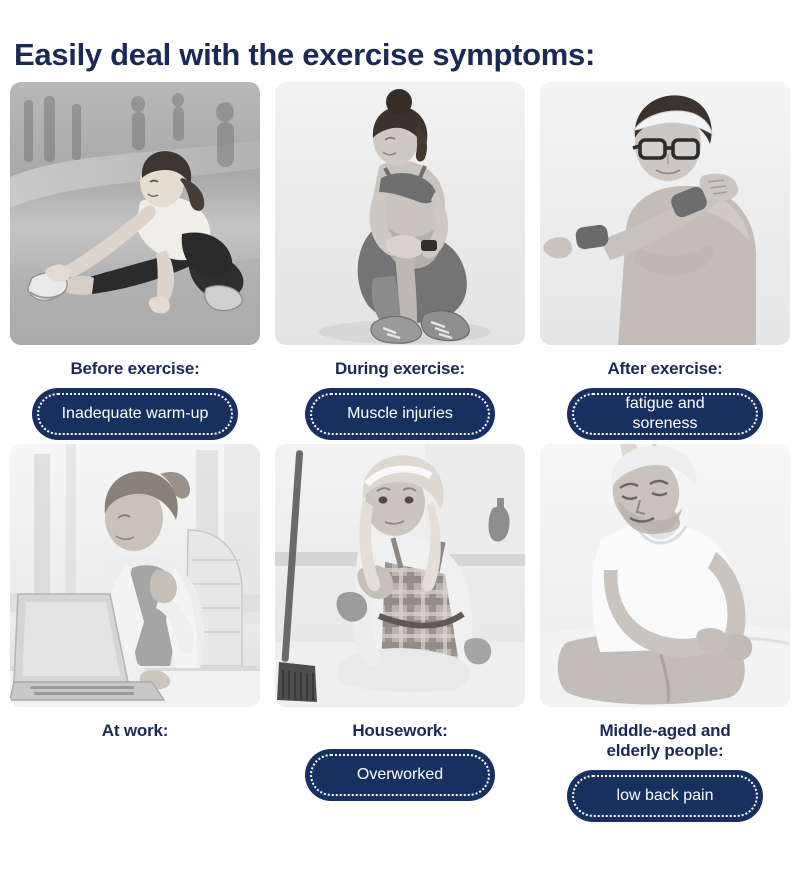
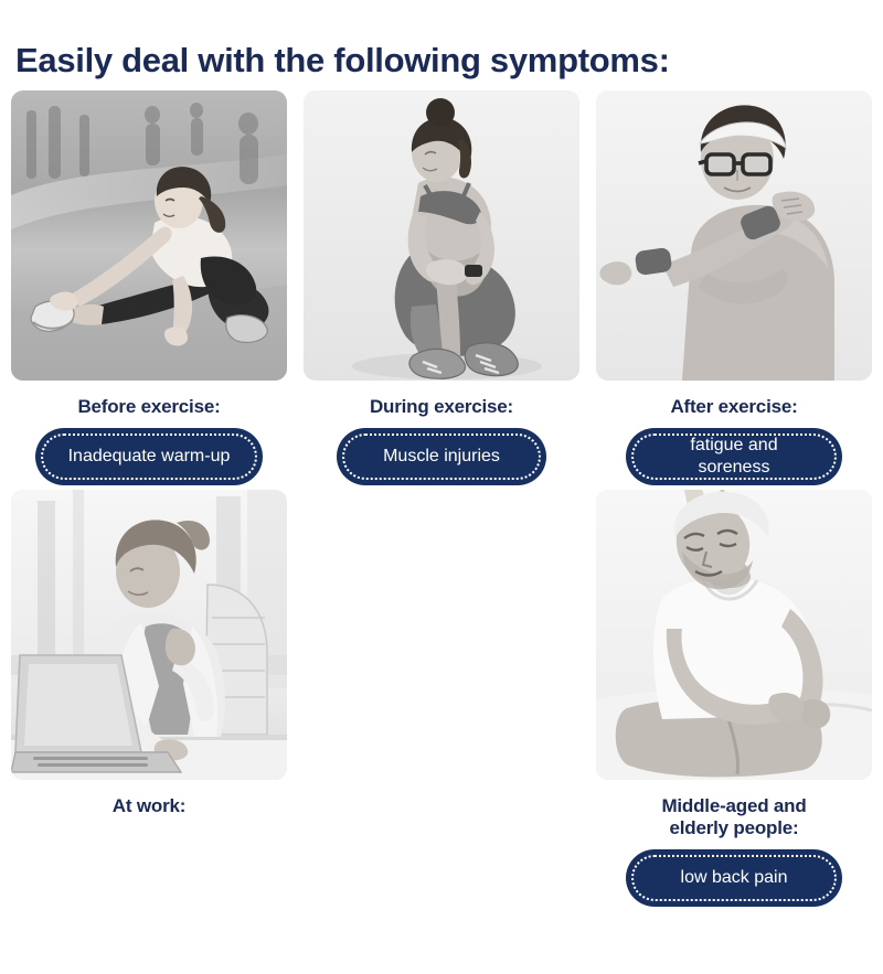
- Easily deal with the exercise symptoms:
+ Easily deal with the following symptoms:
  Before exercise:
  Inadequate warm-up
  During exercise:
  Muscle injuries
  After exercise:
  fatigue and soreness
  At work:
- Housework:
- Overworked
  Middle-aged and
  elderly people:
  low back pain
